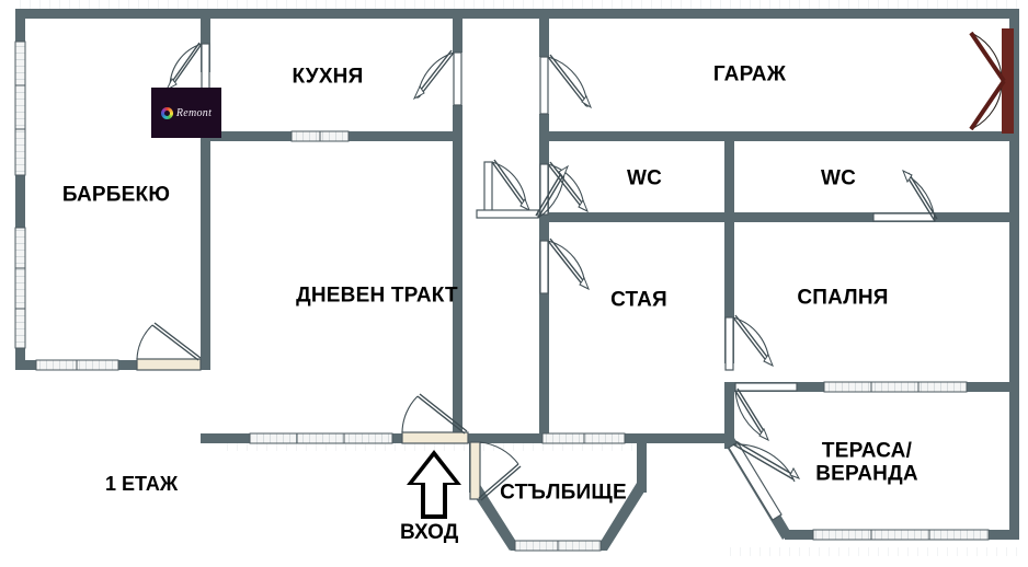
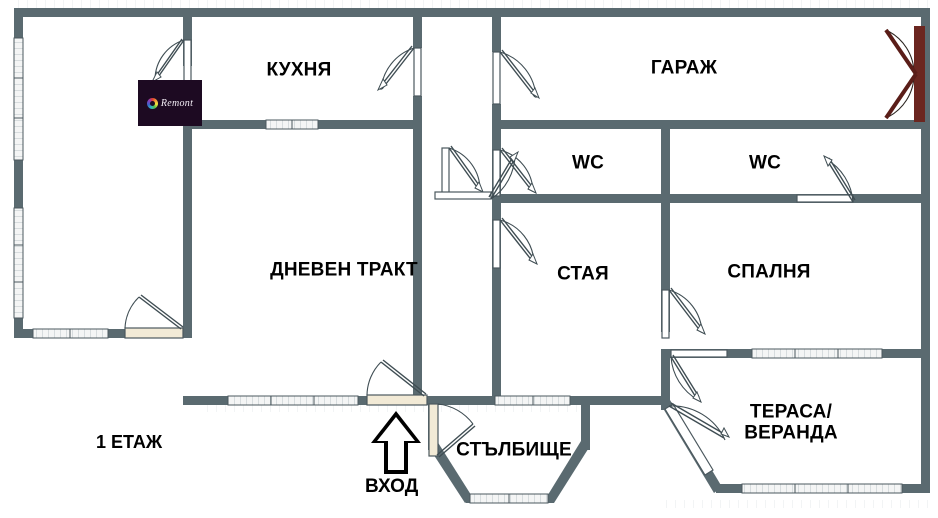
  Remont
- БАРБЕКЮ
  КУХНЯ
  ГАРАЖ
  WC
  WC
  ДНЕВЕН ТРАКТ
  СТАЯ
  СПАЛНЯ
  ТЕРАСА/
  ВЕРАНДА
  СТЪЛБИЩЕ
  1 ЕТАЖ
  ВХОД
